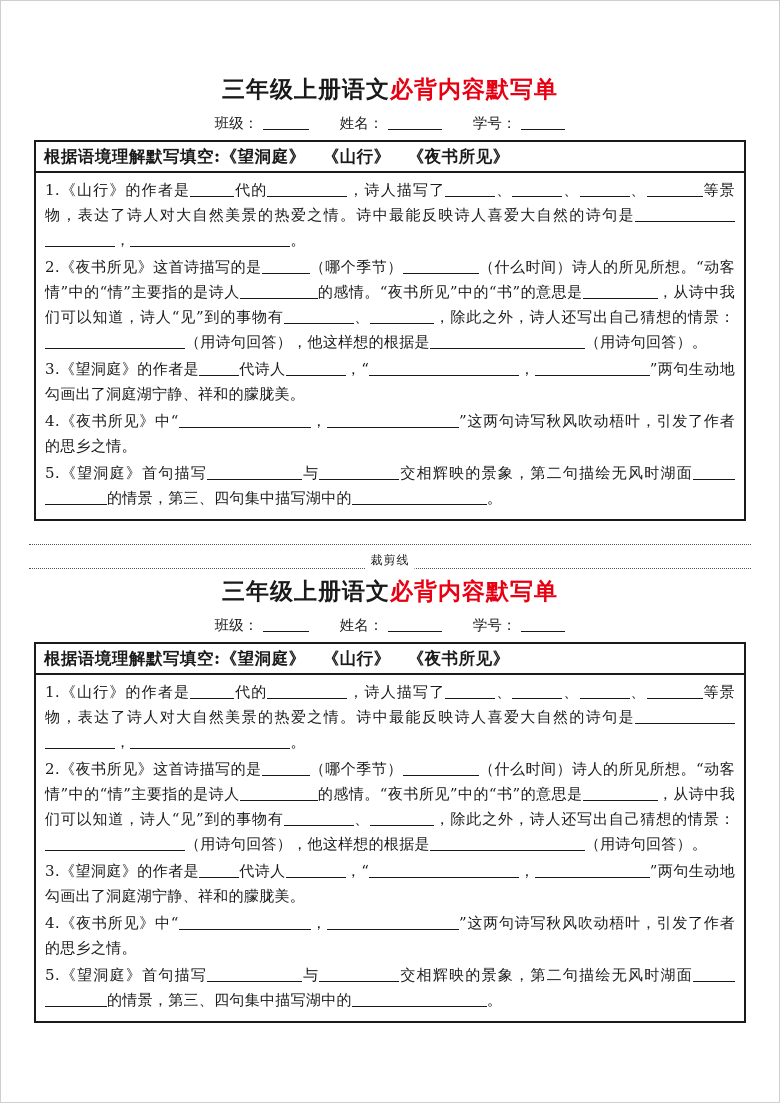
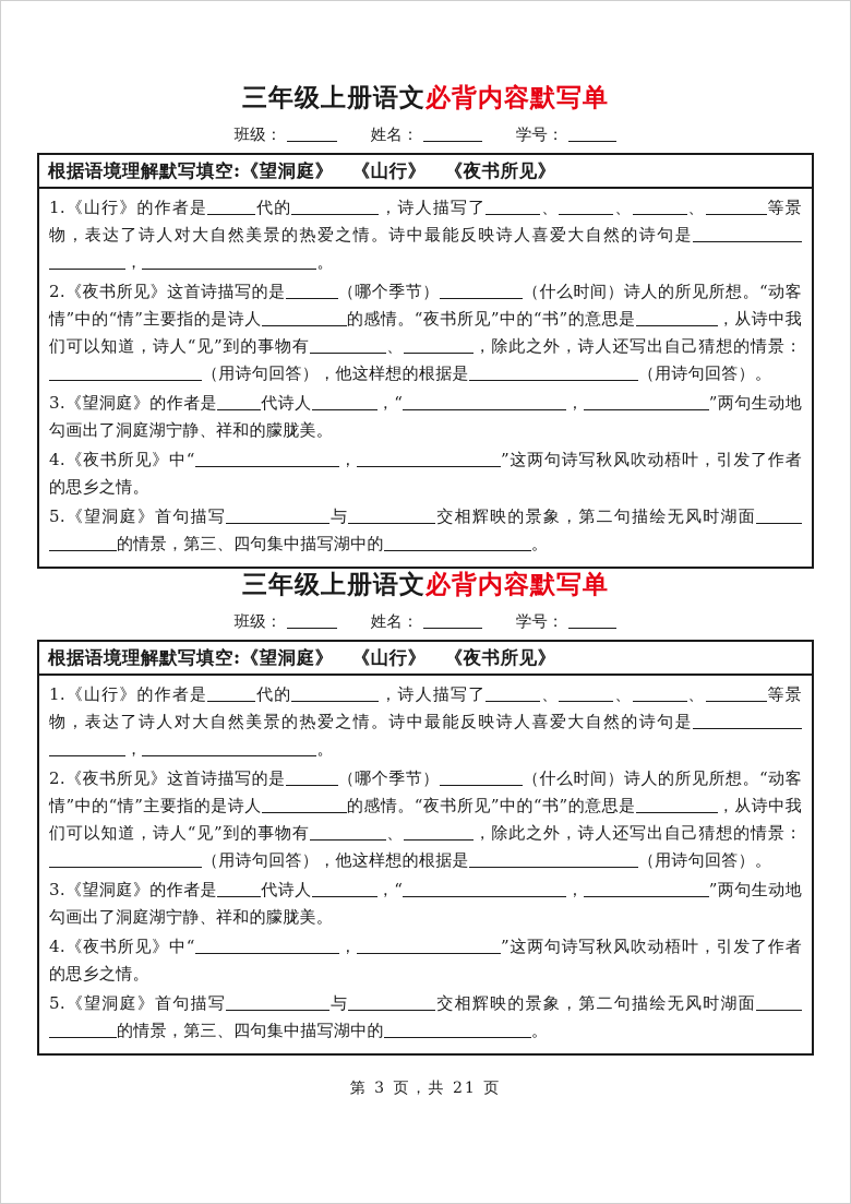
  三年级上册语文必背内容默写单
  班级： 姓名： 学号：
  根据语境理解默写填空:《望洞庭》 《山行》 《夜书所见》
  1.《山行》的作者是 代的 ，诗人描写了 、 、 、 等景物，表达了诗人对大自然美景的热爱之情。诗中最能反映诗人喜爱大自然的诗句是， 。
  2.《夜书所见》这首诗描写的是 （哪个季节） （什么时间）诗人的所见所想。“动客情”中的“情”主要指的是诗人 的感情。“夜书所见”中的“书”的意思是 ，从诗中我们可以知道，诗人“见”到的事物有 、 ，除此之外，诗人还写出自己猜想的情景：（用诗句回答），他这样想的根据是 （用诗句回答）。
  3.《望洞庭》的作者是 代诗人 ，“ ， ”两句生动地勾画出了洞庭湖宁静、祥和的朦胧美。
  4.《夜书所见》中“ ， ”这两句诗写秋风吹动梧叶，引发了作者的思乡之情。
  5.《望洞庭》首句描写 与 交相辉映的景象，第二句描绘无风时湖面的情景，第三、四句集中描写湖中的 。
- 裁剪线
  三年级上册语文必背内容默写单
  班级： 姓名： 学号：
  根据语境理解默写填空:《望洞庭》 《山行》 《夜书所见》
  1.《山行》的作者是 代的 ，诗人描写了 、 、 、 等景物，表达了诗人对大自然美景的热爱之情。诗中最能反映诗人喜爱大自然的诗句是， 。
  2.《夜书所见》这首诗描写的是 （哪个季节） （什么时间）诗人的所见所想。“动客情”中的“情”主要指的是诗人 的感情。“夜书所见”中的“书”的意思是 ，从诗中我们可以知道，诗人“见”到的事物有 、 ，除此之外，诗人还写出自己猜想的情景：（用诗句回答），他这样想的根据是 （用诗句回答）。
  3.《望洞庭》的作者是 代诗人 ，“ ， ”两句生动地勾画出了洞庭湖宁静、祥和的朦胧美。
  4.《夜书所见》中“ ， ”这两句诗写秋风吹动梧叶，引发了作者的思乡之情。
  5.《望洞庭》首句描写 与 交相辉映的景象，第二句描绘无风时湖面的情景，第三、四句集中描写湖中的 。
+ 第 3 页，共 21 页
